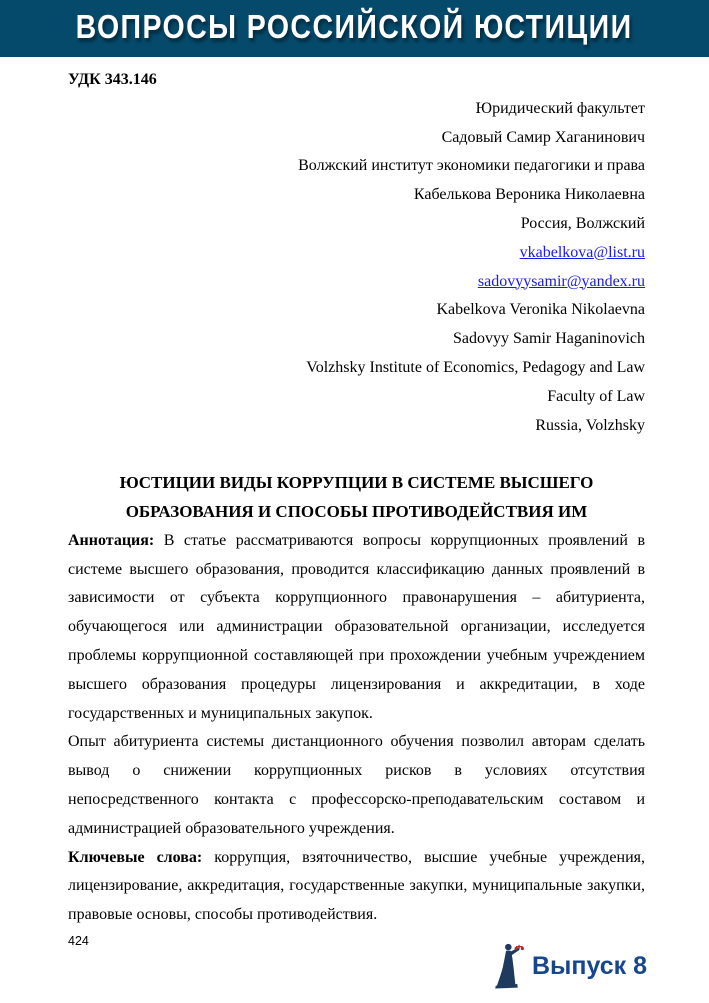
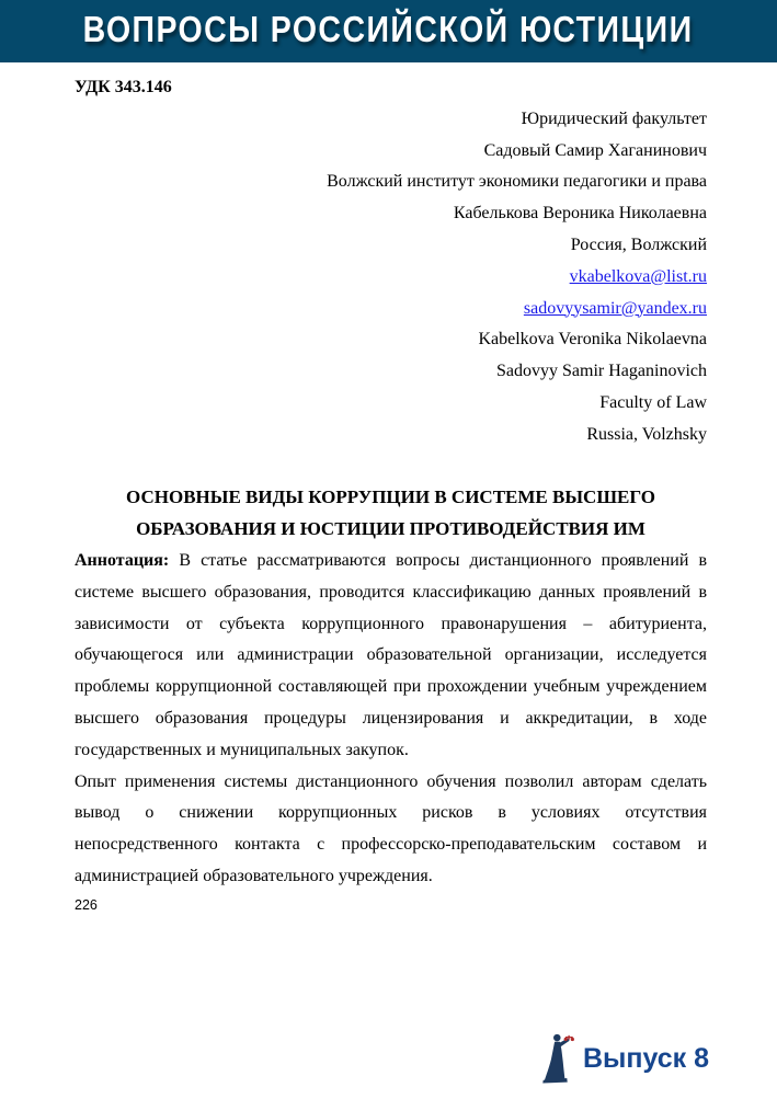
  ВОПРОСЫ РОССИЙСКОЙ ЮСТИЦИИ
  УДК 343.146
  Юридический факультет
  Садовый Самир Хаганинович
  Волжский институт экономики педагогики и права
  Кабелькова Вероника Николаевна
  Россия, Волжский
  vkabelkova@list.ru
  sadovyysamir@yandex.ru
  Kabelkova Veronika Nikolaevna
  Sadovyy Samir Haganinovich
- Volzhsky Institute of Economics, Pedagogy and Law
  Faculty of Law
  Russia, Volzhsky
- ЮСТИЦИИ ВИДЫ КОРРУПЦИИ В СИСТЕМЕ ВЫСШЕГО
+ ОСНОВНЫЕ ВИДЫ КОРРУПЦИИ В СИСТЕМЕ ВЫСШЕГО
- ОБРАЗОВАНИЯ И СПОСОБЫ ПРОТИВОДЕЙСТВИЯ ИМ
+ ОБРАЗОВАНИЯ И ЮСТИЦИИ ПРОТИВОДЕЙСТВИЯ ИМ
- Аннотация: В статье рассматриваются вопросы коррупционных проявлений в системе высшего образования, проводится классификацию данных проявлений в зависимости от субъекта коррупционного правонарушения – абитуриента, обучающегося или администрации образовательной организации, исследуется проблемы коррупционной составляющей при прохождении учебным учреждением высшего образования процедуры лицензирования и аккредитации, в ходе государственных и муниципальных закупок.
+ Аннотация: В статье рассматриваются вопросы дистанционного проявлений в системе высшего образования, проводится классификацию данных проявлений в зависимости от субъекта коррупционного правонарушения – абитуриента, обучающегося или администрации образовательной организации, исследуется проблемы коррупционной составляющей при прохождении учебным учреждением высшего образования процедуры лицензирования и аккредитации, в ходе государственных и муниципальных закупок.
- Опыт абитуриента системы дистанционного обучения позволил авторам сделать вывод о снижении коррупционных рисков в условиях отсутствия непосредственного контакта с профессорско-преподавательским составом и администрацией образовательного учреждения.
+ Опыт применения системы дистанционного обучения позволил авторам сделать вывод о снижении коррупционных рисков в условиях отсутствия непосредственного контакта с профессорско-преподавательским составом и администрацией образовательного учреждения.
- Ключевые слова: коррупция, взяточничество, высшие учебные учреждения, лицензирование, аккредитация, государственные закупки, муниципальные закупки, правовые основы, способы противодействия.
- 424
+ 226
  Выпуск 8
